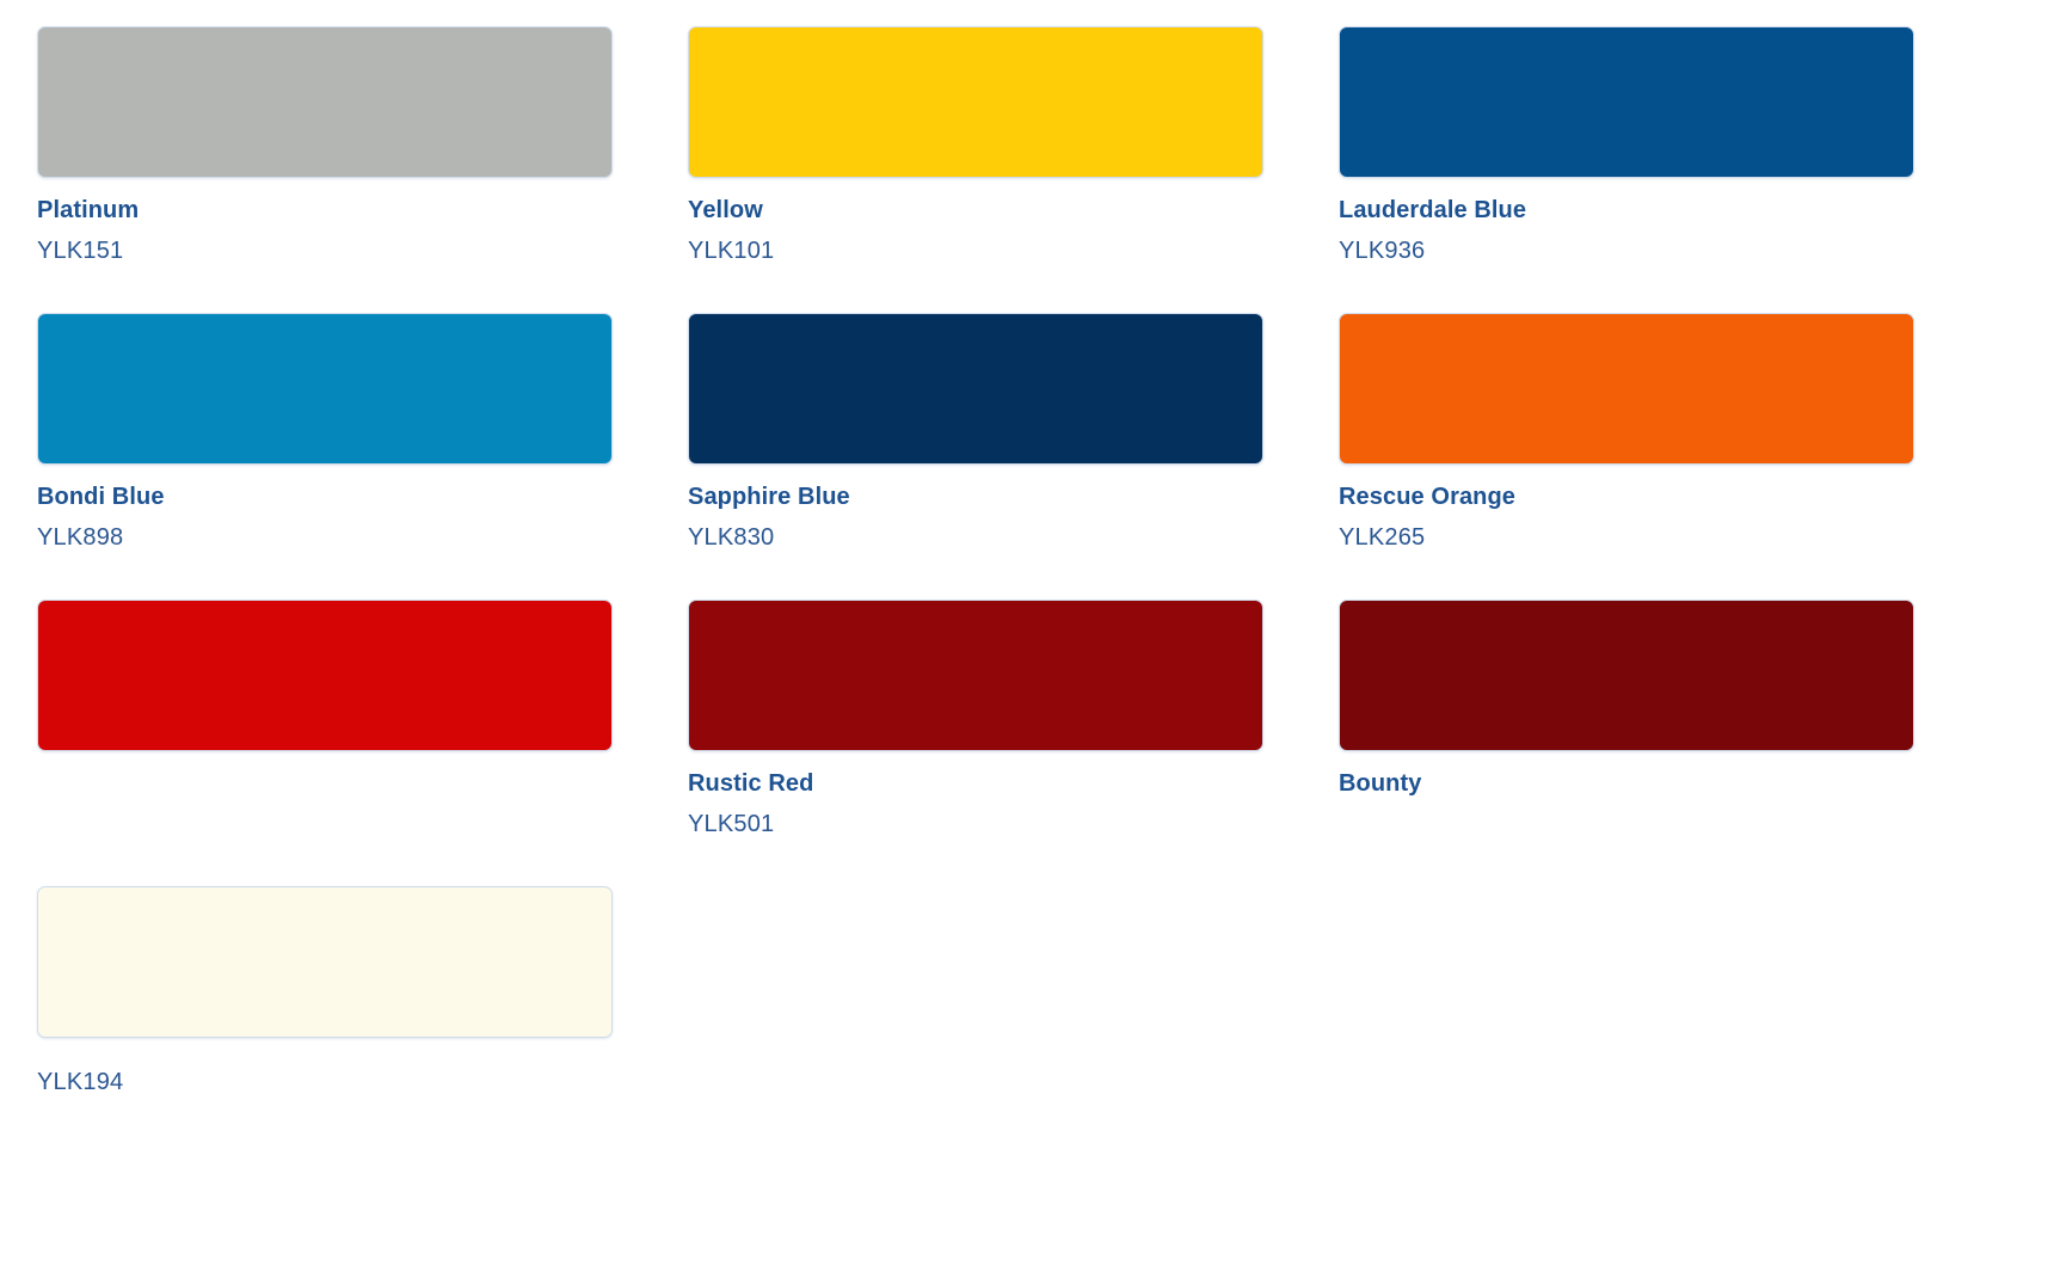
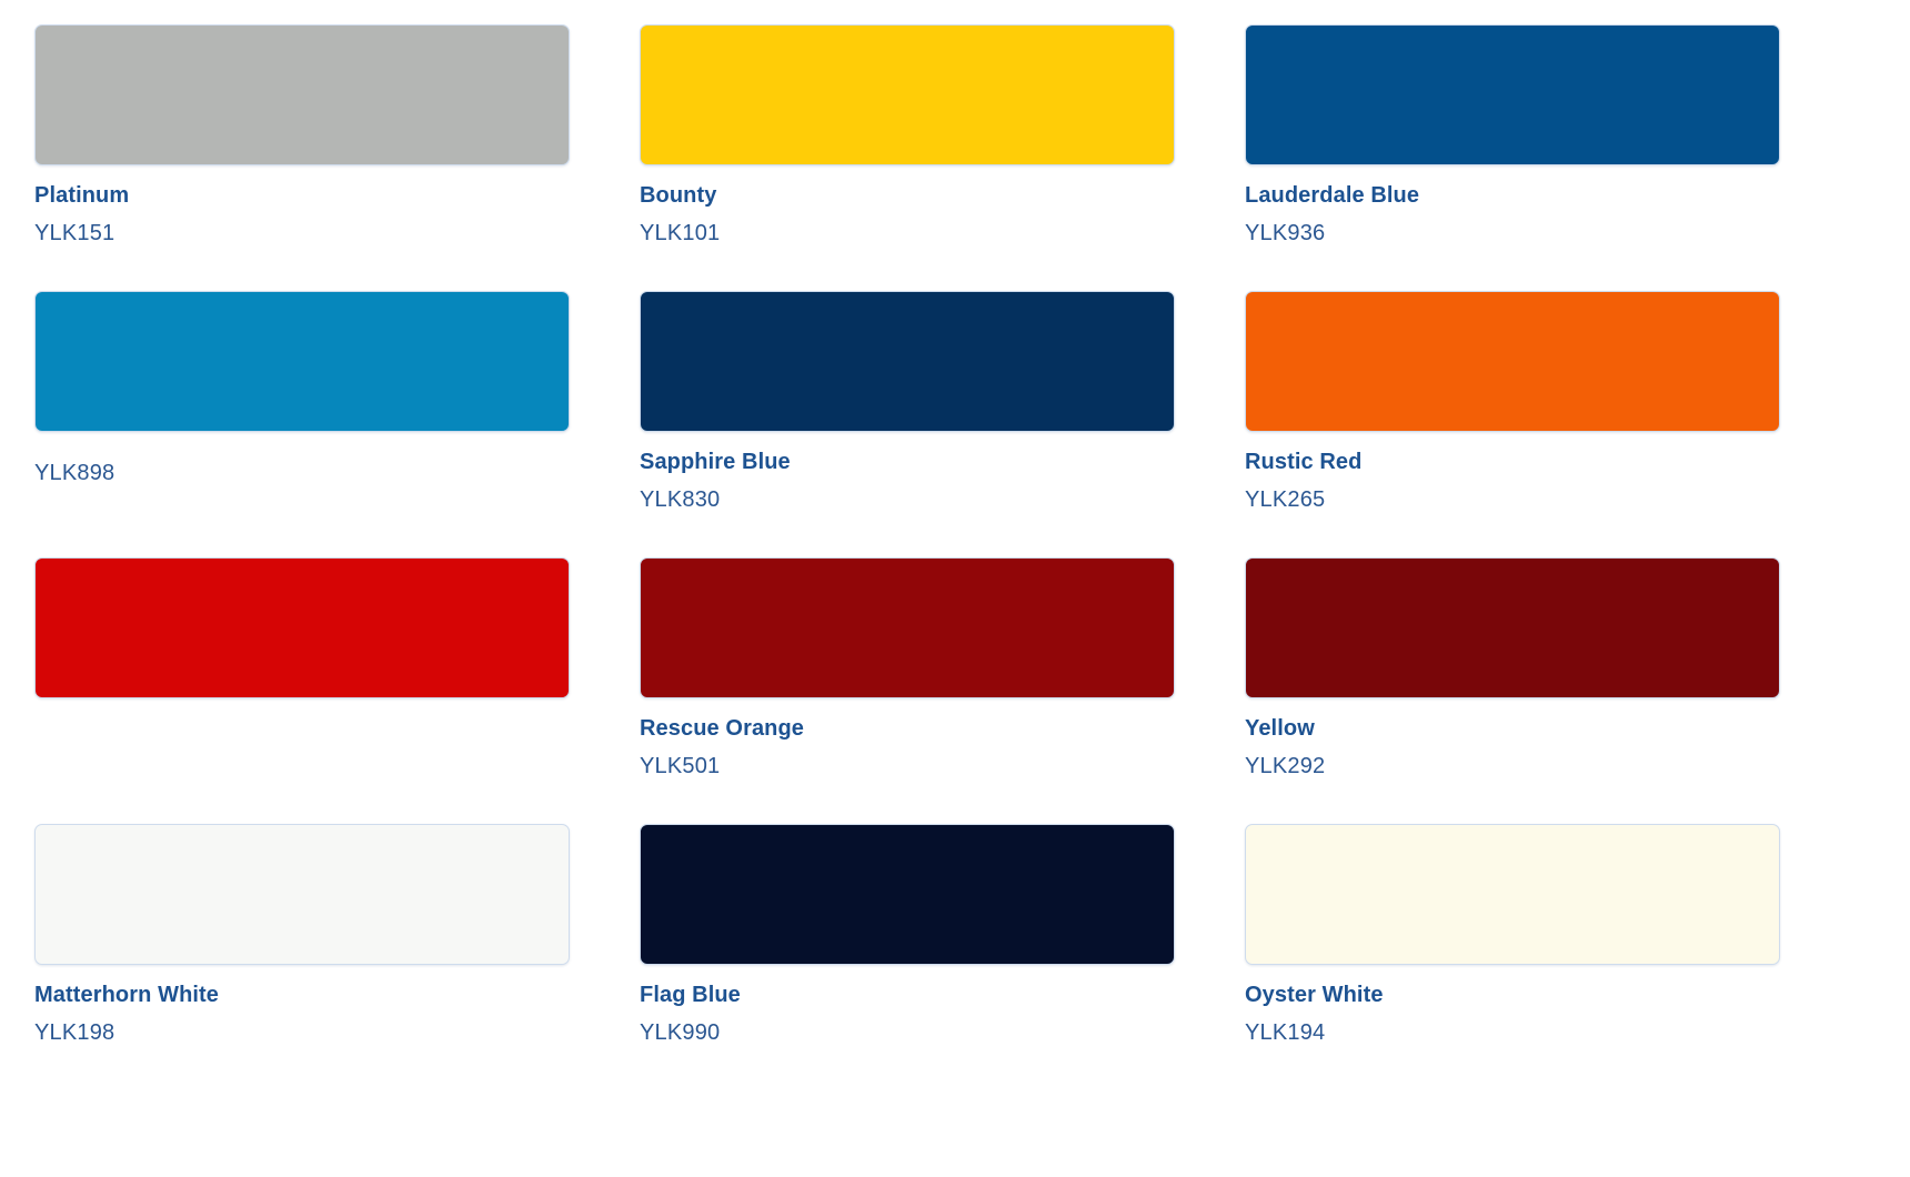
  Platinum
  YLK151
- Yellow
+ Bounty
  YLK101
  Lauderdale Blue
  YLK936
- Bondi Blue
  YLK898
  Sapphire Blue
  YLK830
- Rescue Orange
+ Rustic Red
  YLK265
- Rustic Red
+ Rescue Orange
  YLK501
- Bounty
+ Yellow
+ YLK292
+ Matterhorn White
+ YLK198
+ Flag Blue
+ YLK990
+ Oyster White
  YLK194
